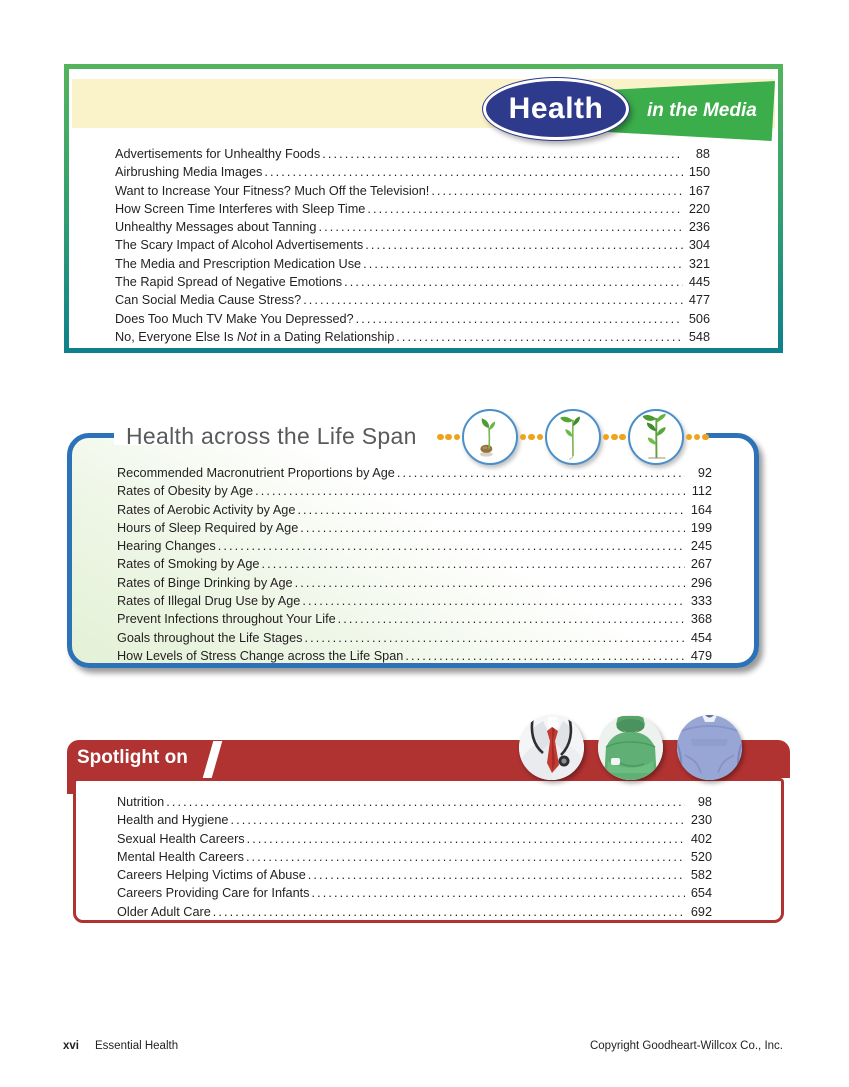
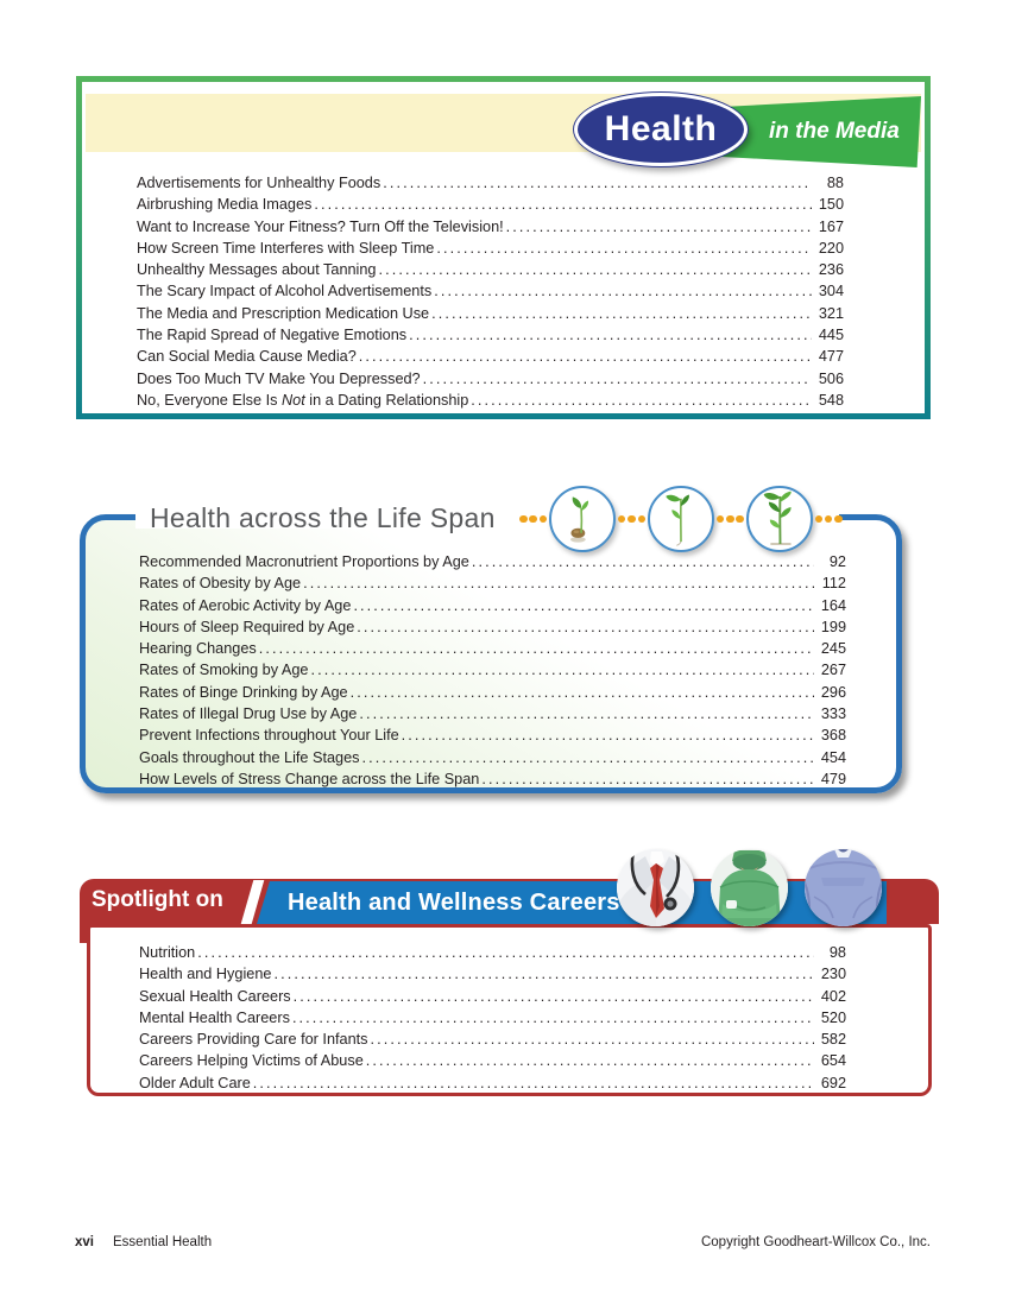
  in the Media
  Health
  Advertisements for Unhealthy Foods
  88
  Airbrushing Media Images
  150
- Want to Increase Your Fitness? Much Off the Television!
+ Want to Increase Your Fitness? Turn Off the Television!
  167
  How Screen Time Interferes with Sleep Time
  220
  Unhealthy Messages about Tanning
  236
  The Scary Impact of Alcohol Advertisements
  304
  The Media and Prescription Medication Use
  321
  The Rapid Spread of Negative Emotions
  445
- Can Social Media Cause Stress?
+ Can Social Media Cause Media?
  477
  Does Too Much TV Make You Depressed?
  506
  No, Everyone Else Is Not in a Dating Relationship
  548
  Recommended Macronutrient Proportions by Age
  92
  Rates of Obesity by Age
  112
  Rates of Aerobic Activity by Age
  164
  Hours of Sleep Required by Age
  199
  Hearing Changes
  245
  Rates of Smoking by Age
  267
  Rates of Binge Drinking by Age
  296
  Rates of Illegal Drug Use by Age
  333
  Prevent Infections throughout Your Life
  368
  Goals throughout the Life Stages
  454
  How Levels of Stress Change across the Life Span
  479
  Health across the Life Span
  Spotlight on
+ Health and Wellness Careers
  Nutrition
  98
  Health and Hygiene
  230
  Sexual Health Careers
  402
  Mental Health Careers
  520
- Careers Helping Victims of Abuse
+ Careers Providing Care for Infants
  582
- Careers Providing Care for Infants
+ Careers Helping Victims of Abuse
  654
  Older Adult Care
  692
  xvi Essential Health
  Copyright Goodheart-Willcox Co., Inc.
